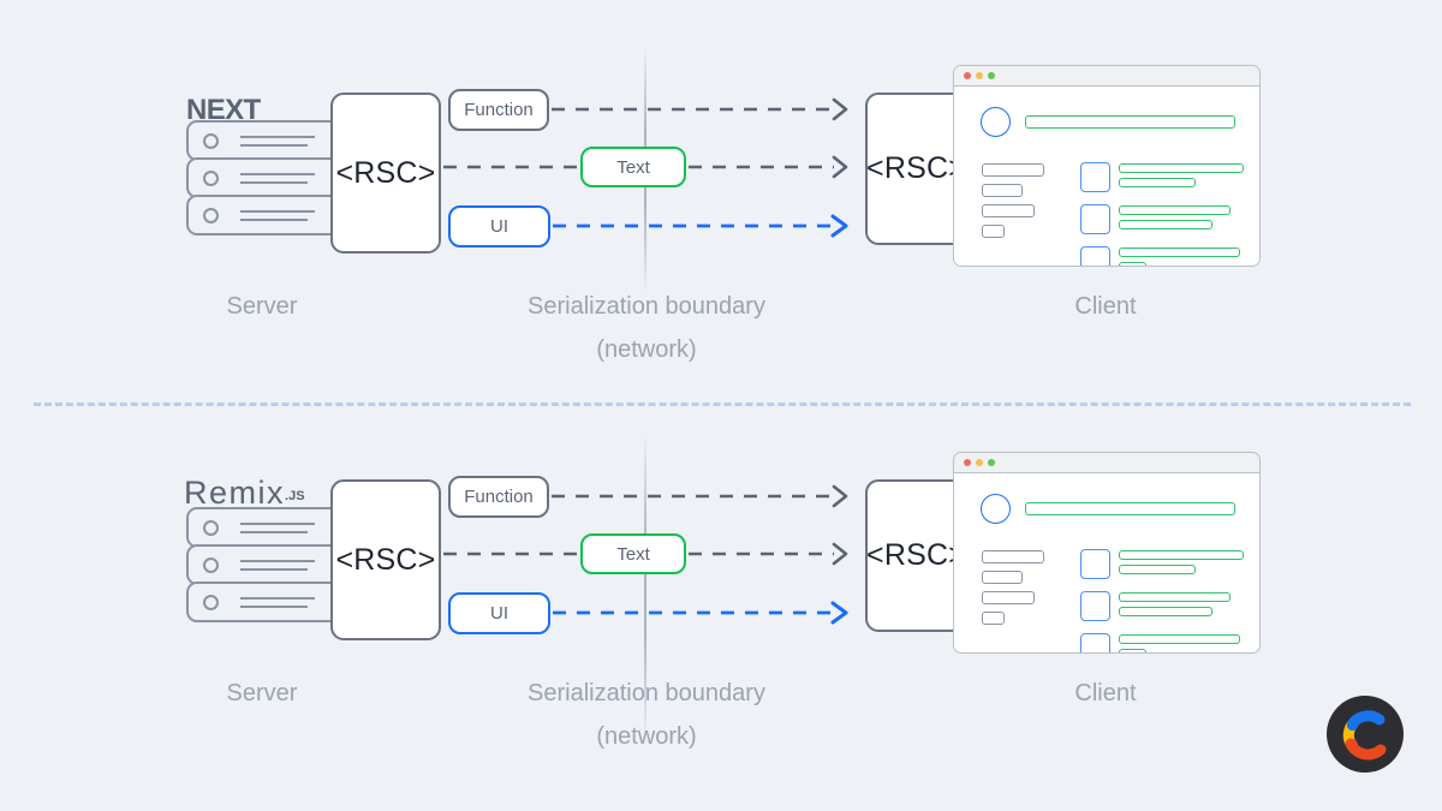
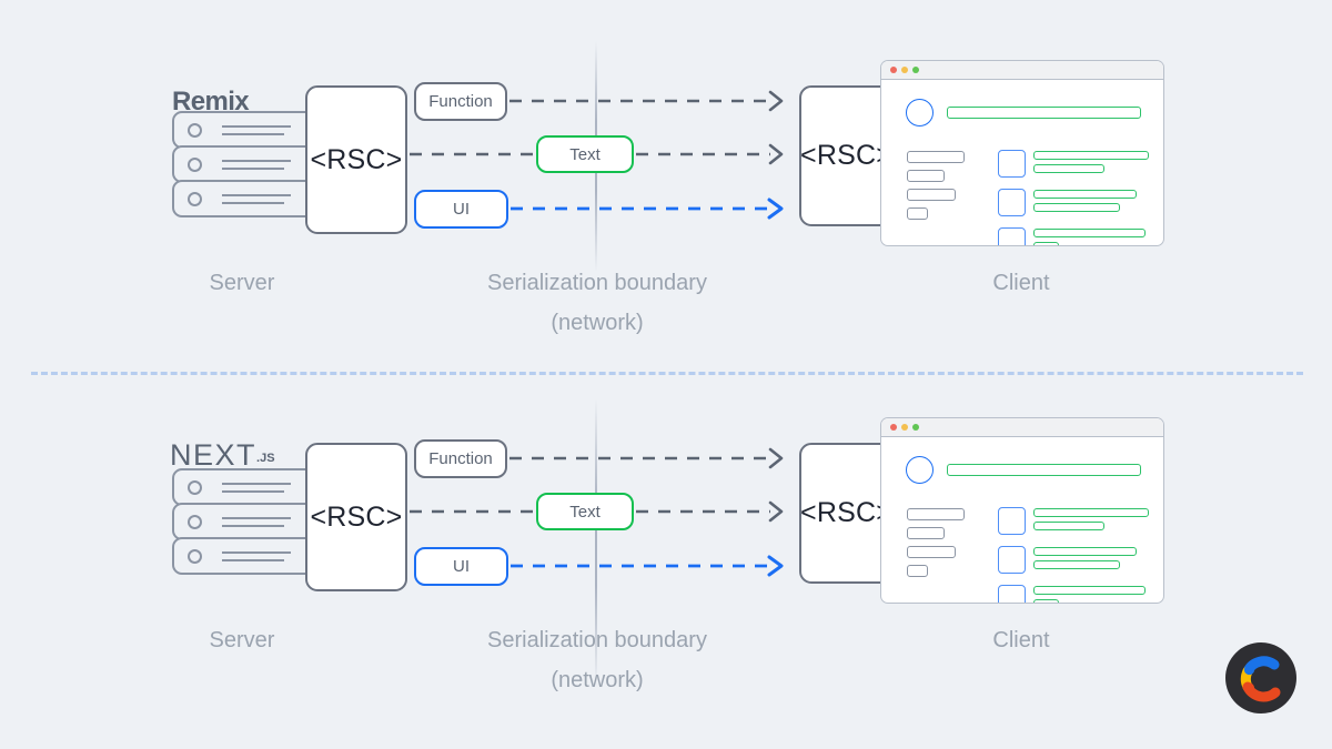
- NEXT
+ Remix
  <RSC>
  Function
  Text
  UI
  <RSC
  Server
  Serialization boundary
  (network)
  Client
- Remix.JS
+ NEXT.JS
  <RSC>
  Function
  Text
  UI
  <RSC
  Server
  Serialization boundary
  (network)
  Client
